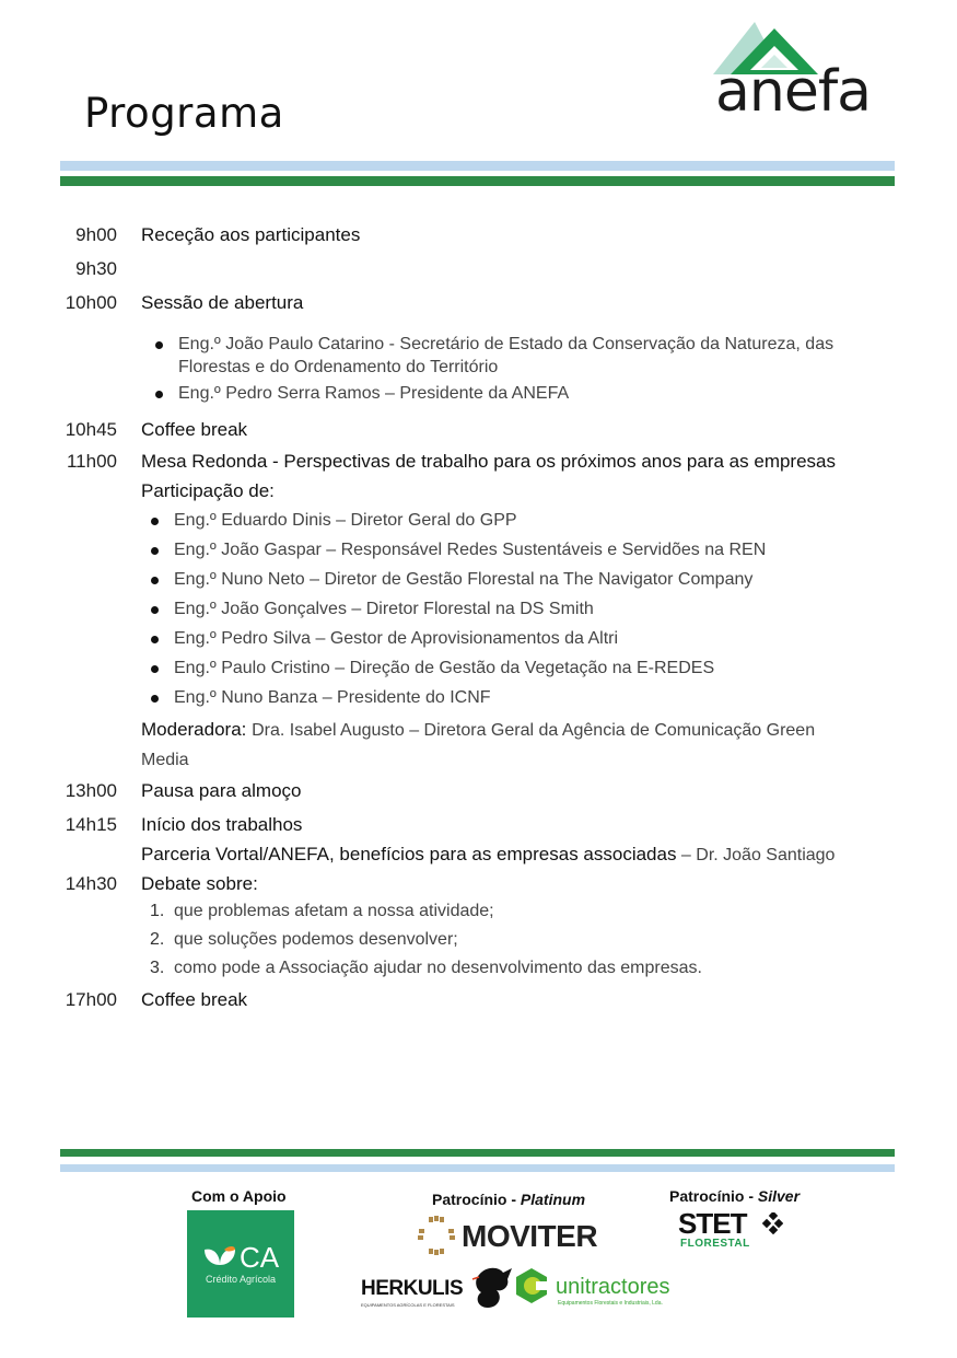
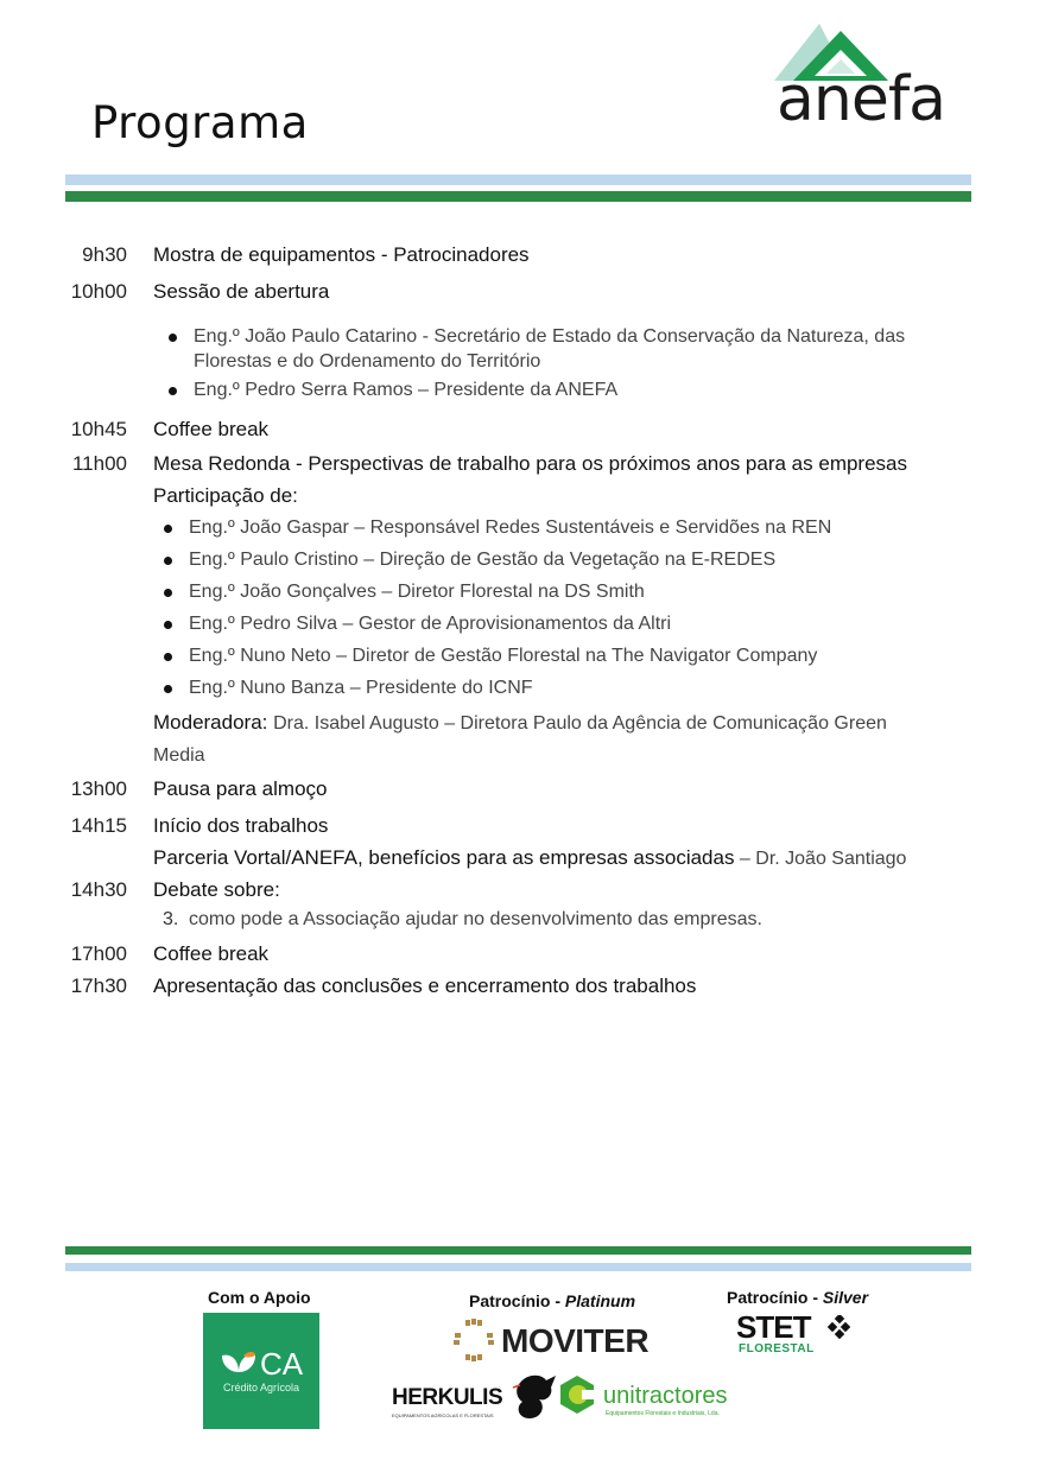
  Programa
  anefa
- 9h00
- Receção aos participantes
  9h30
+ Mostra de equipamentos - Patrocinadores
  10h00
  Sessão de abertura
  Eng.º João Paulo Catarino - Secretário de Estado da Conservação da Natureza, das Florestas e do Ordenamento do Território
  Eng.º Pedro Serra Ramos – Presidente da ANEFA
  10h45
  Coffee break
  11h00
  Mesa Redonda - Perspectivas de trabalho para os próximos anos para as empresas
  Participação de:
- Eng.º Eduardo Dinis – Diretor Geral do GPP
  Eng.º João Gaspar – Responsável Redes Sustentáveis e Servidões na REN
- Eng.º Nuno Neto – Diretor de Gestão Florestal na The Navigator Company
+ Eng.º Paulo Cristino – Direção de Gestão da Vegetação na E-REDES
  Eng.º João Gonçalves – Diretor Florestal na DS Smith
  Eng.º Pedro Silva – Gestor de Aprovisionamentos da Altri
- Eng.º Paulo Cristino – Direção de Gestão da Vegetação na E-REDES
+ Eng.º Nuno Neto – Diretor de Gestão Florestal na The Navigator Company
  Eng.º Nuno Banza – Presidente do ICNF
- Moderadora: Dra. Isabel Augusto – Diretora Geral da Agência de Comunicação Green Media
+ Moderadora: Dra. Isabel Augusto – Diretora Paulo da Agência de Comunicação Green Media
  13h00
  Pausa para almoço
  14h15
  Início dos trabalhos
  Parceria Vortal/ANEFA, benefícios para as empresas associadas – Dr. João Santiago
  14h30
  Debate sobre:
- 1.
- que problemas afetam a nossa atividade;
- 2.
- que soluções podemos desenvolver;
  3.
  como pode a Associação ajudar no desenvolvimento das empresas.
  17h00
  Coffee break
+ 17h30
+ Apresentação das conclusões e encerramento dos trabalhos
  Com o Apoio
  Patrocínio - Platinum
  Patrocínio - Silver
  CA
  Crédito Agrícola
  MOVITER
  STET
  FLORESTAL
  HERKULIS
  unitractores
